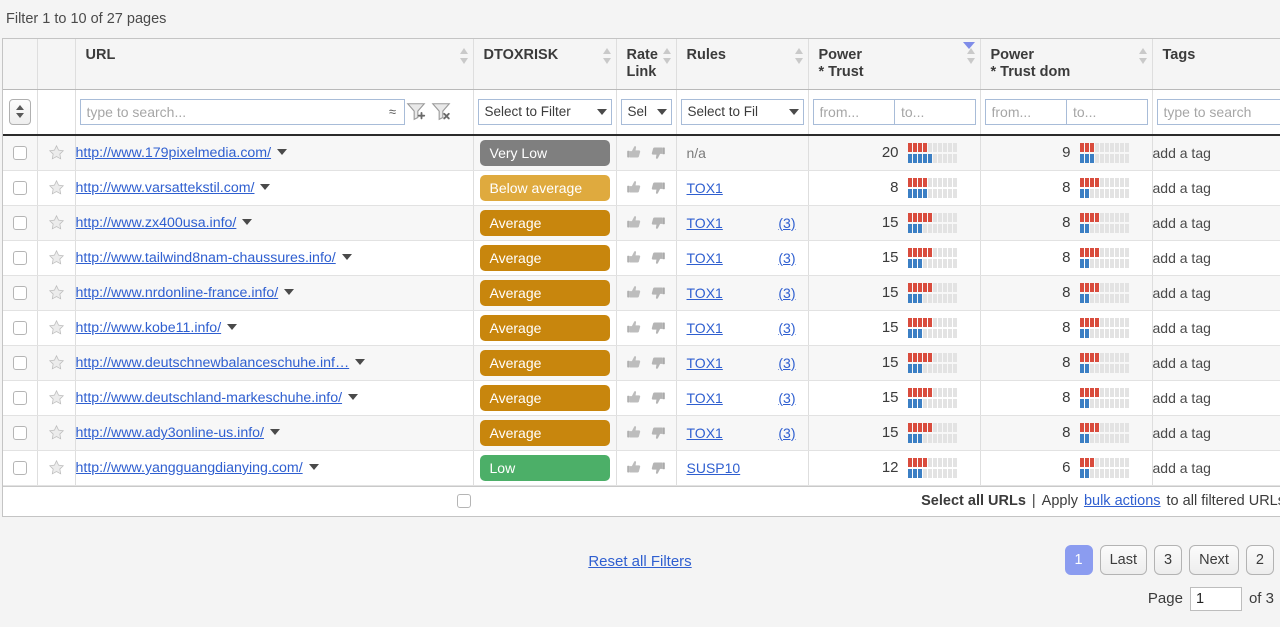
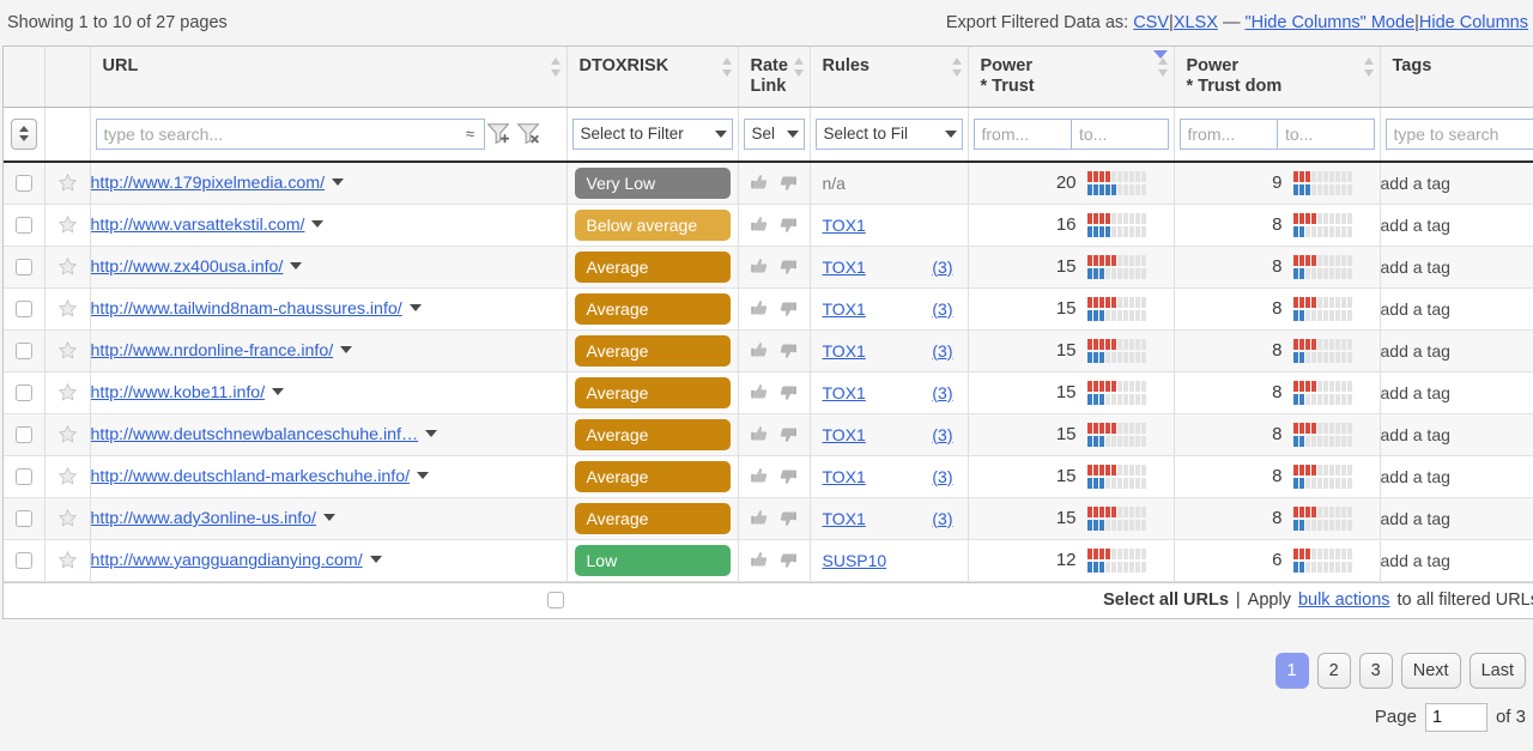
- Filter 1 to 10 of 27 pages
+ Showing 1 to 10 of 27 pages
+ Export Filtered Data as: CSV|XLSX — "Hide Columns" Mode|Hide Columns
  		URL	DTOXRISK	Rate Link	Rules	Power * Trust	Power * Trust dom	Tags
  		type to search... ≈	Select to Filter	Sel	Select to Fil	from... to...	from... to...	type to search
  		http://www.179pixelmedia.com/	Very Low		n/a	20	9	add a tag
- 		http://www.varsattekstil.com/	Below average		TOX1	8	8	add a tag
+ 		http://www.varsattekstil.com/	Below average		TOX1	16	8	add a tag
  		http://www.zx400usa.info/	Average		TOX1 (3)	15	8	add a tag
  		http://www.tailwind8nam-chaussures.info/	Average		TOX1 (3)	15	8	add a tag
  		http://www.nrdonline-france.info/	Average		TOX1 (3)	15	8	add a tag
  		http://www.kobe11.info/	Average		TOX1 (3)	15	8	add a tag
  		http://www.deutschnewbalanceschuhe.inf…	Average		TOX1 (3)	15	8	add a tag
  		http://www.deutschland-markeschuhe.info/	Average		TOX1 (3)	15	8	add a tag
  		http://www.ady3online-us.info/	Average		TOX1 (3)	15	8	add a tag
  		http://www.yangguangdianying.com/	Low		SUSP10	12	6	add a tag
  Select all URLs
  |
  Apply
  bulk actions
  to all filtered URL
- Reset all Filters
  1
- Last
+ 2
  3
  Next
- 2
+ Last
  Page
  1
  of 3
